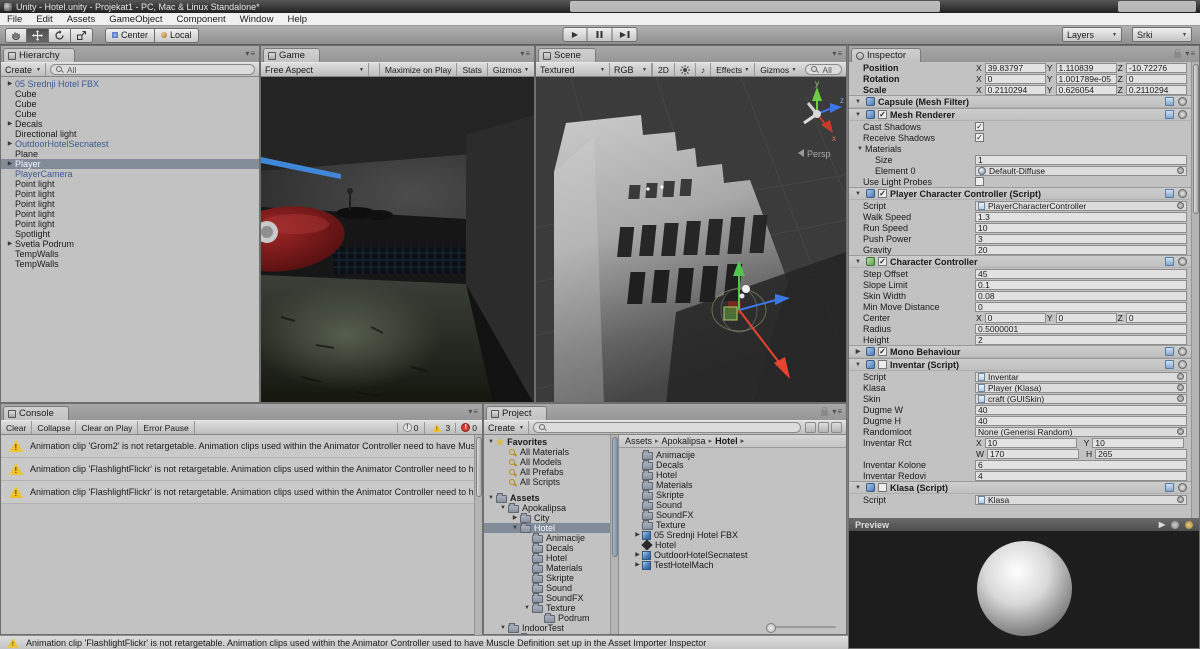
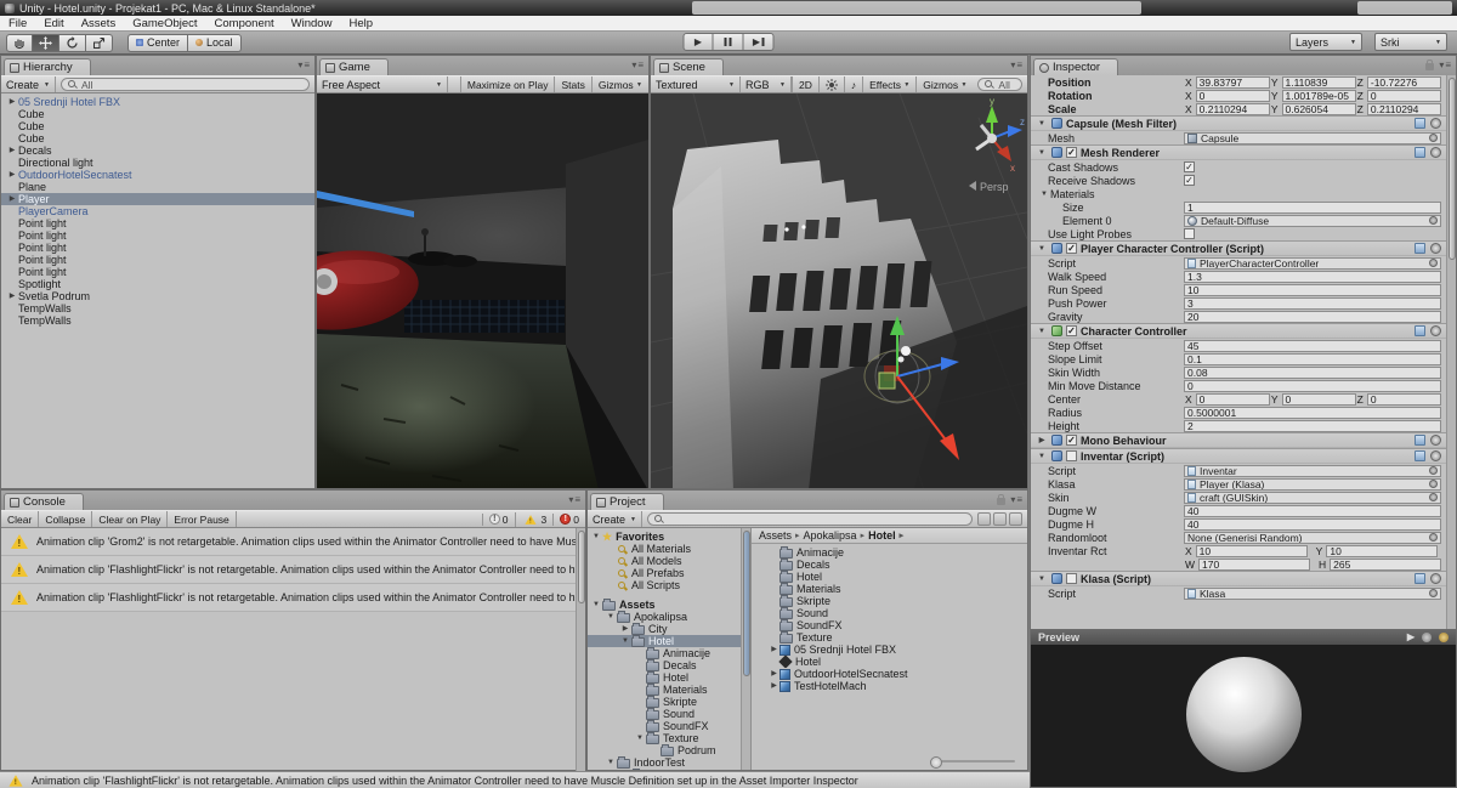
  Unity - Hotel.unity - Projekat1 - PC, Mac & Linux Standalone*
  File
  Edit
  Assets
  GameObject
  Component
  Window
  Help
  Center
  Local
  ▶
  ▶
  Layers
  Srki
  Hierarchy
  ▾≡
  Create
  All
  05 Srednji Hotel FBX
  Cube
  Cube
  Cube
  Decals
  Directional light
  OutdoorHotelSecnatest
  Plane
  Player
  PlayerCamera
  Point light
  Point light
  Point light
  Point light
  Point light
  Spotlight
  Svetla Podrum
  TempWalls
  TempWalls
  Game
  ▾≡
  Free Aspect
  Maximize on Play
  Stats
  Gizmos
  Scene
  ▾≡
  Textured
  RGB
  2D
  ♪
  Effects
  Gizmos
  All
  y
  z
  x
  Persp
  Inspector
  ▾≡
  Position
  X
  39.83797
  Y
  1.110839
  Z
  -10.72276
  Rotation
  X
  0
  Y
  1.001789e-05
  Z
  0
  Scale
  X
  0.2110294
  Y
  0.626054
  Z
  0.2110294
  Capsule (Mesh Filter)
+ Mesh
+ Capsule
  Mesh Renderer
  Cast Shadows
  Receive Shadows
  Materials
  Size
  1
  Element 0
  Default-Diffuse
  Use Light Probes
  Player Character Controller (Script)
  Script
  PlayerCharacterController
  Walk Speed
  1.3
  Run Speed
  10
  Push Power
  3
  Gravity
  20
  Character Controller
  Step Offset
  45
  Slope Limit
  0.1
  Skin Width
  0.08
  Min Move Distance
  0
  Center
  X
  0
  Y
  0
  Z
  0
  Radius
  0.5000001
  Height
  2
  Mono Behaviour
  Inventar (Script)
  Script
  Inventar
  Klasa
  Player (Klasa)
  Skin
  craft (GUISkin)
  Dugme W
  40
  Dugme H
  40
  Randomloot
  None (Generisi Random)
  Inventar Rct
  X
  10
  Y
  10
  W
  170
  H
  265
- Inventar Kolone
- 6
- Inventar Redovi
- 4
  Klasa (Script)
  Script
  Klasa
  Preview
  ▶
  Console
  ▾≡
  Clear
  Collapse
  Clear on Play
  Error Pause
  0
  3
  0
  Animation clip 'Grom2' is not retargetable. Animation clips used within the Animator Controller need to have Mus
  Animation clip 'FlashlightFlickr' is not retargetable. Animation clips used within the Animator Controller need to h
  Animation clip 'FlashlightFlickr' is not retargetable. Animation clips used within the Animator Controller need to h
  Project
  ▾≡
  Create
  Favorites
  All Materials
  All Models
  All Prefabs
  All Scripts
  Assets
  Apokalipsa
  City
  Hotel
  Animacije
  Decals
  Hotel
  Materials
  Skripte
  Sound
  SoundFX
  Texture
  Podrum
  IndoorTest
  Assets
  Apokalipsa
  Hotel
  Animacije
  Decals
  Hotel
  Materials
  Skripte
  Sound
  SoundFX
  Texture
  05 Srednji Hotel FBX
  Hotel
  OutdoorHotelSecnatest
  TestHotelMach
- Animation clip 'FlashlightFlickr' is not retargetable. Animation clips used within the Animator Controller used to have Muscle Definition set up in the Asset Importer Inspector
+ Animation clip 'FlashlightFlickr' is not retargetable. Animation clips used within the Animator Controller need to have Muscle Definition set up in the Asset Importer Inspector
